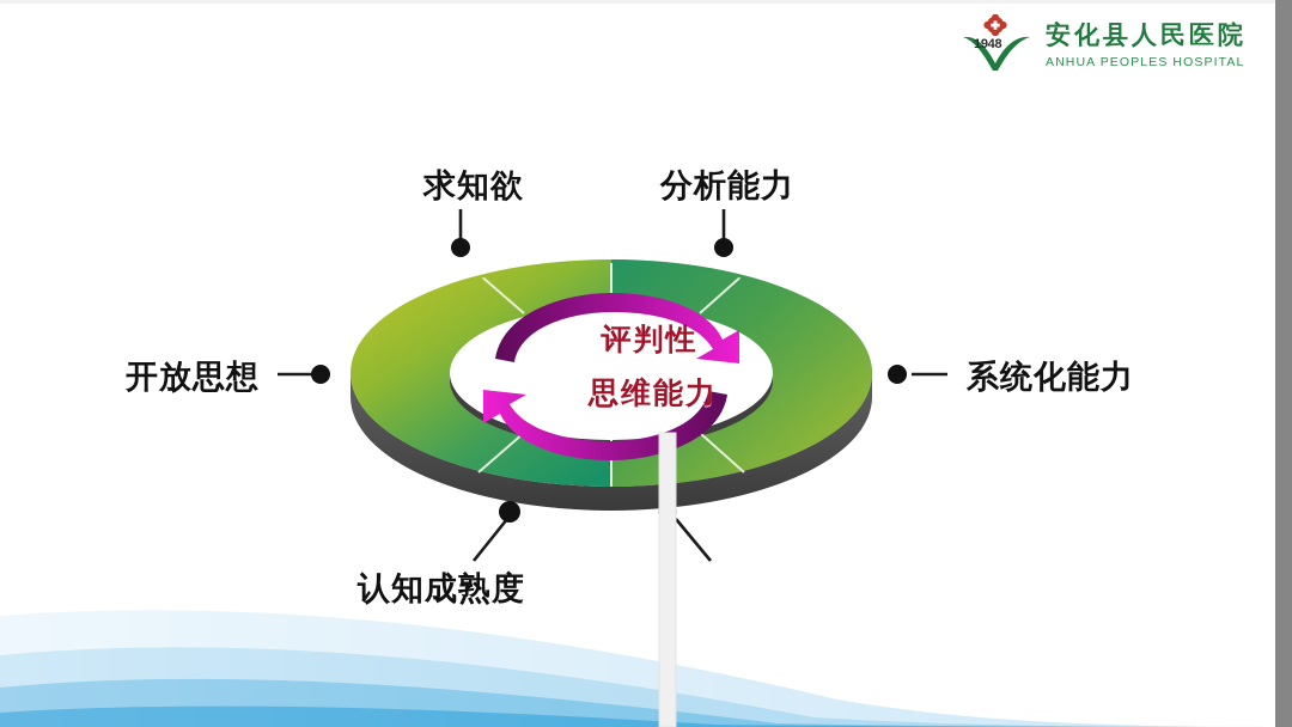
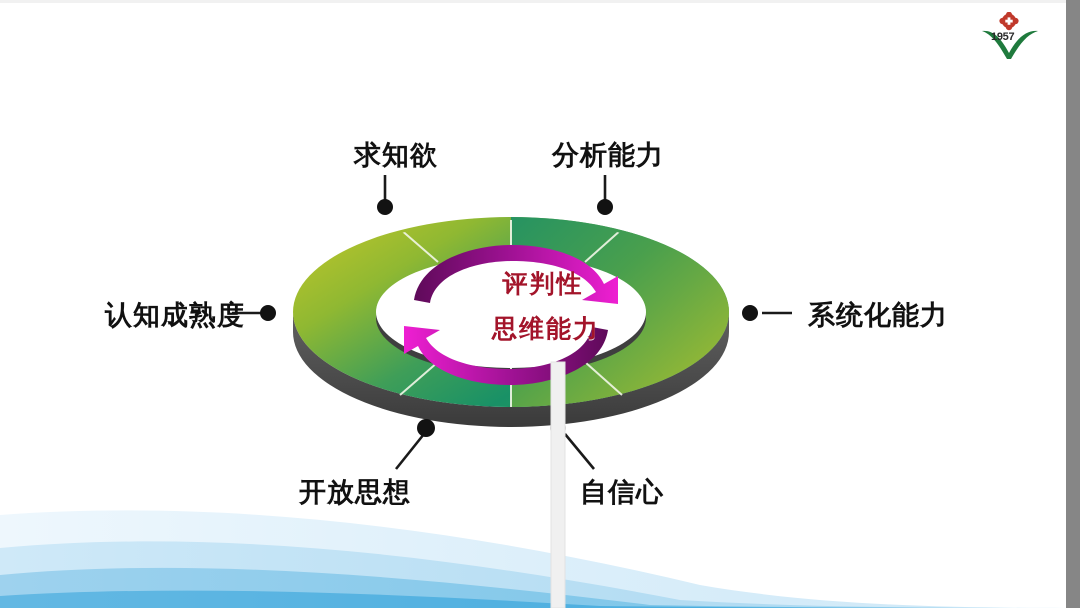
- 1948
+ 1957
- 安化县人民医院
- ANHUA PEOPLES HOSPITAL
  求知欲
  分析能力
- 开放思想
+ 认知成熟度
  系统化能力
- 认知成熟度
+ 开放思想
+ 自信心
  评判性
  思维能力
